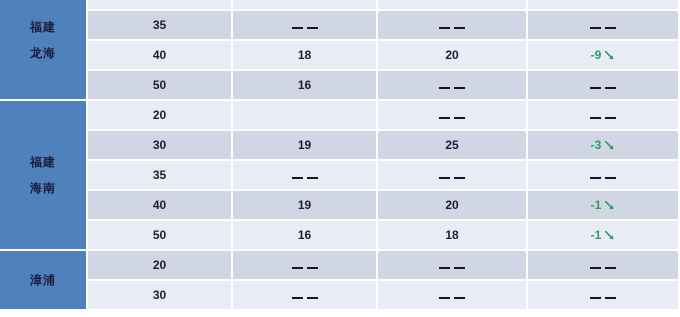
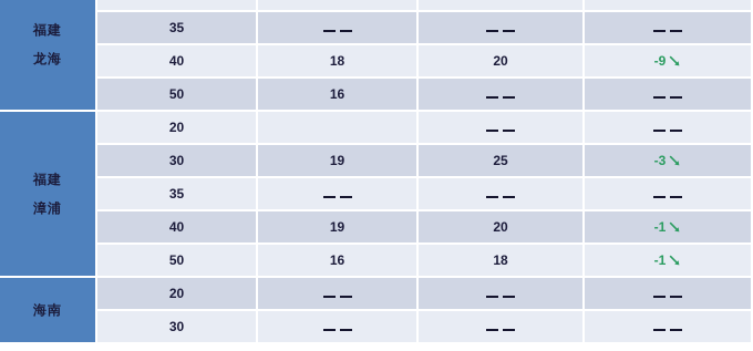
  35
  40	18	20	-9
  50	16
- 福建海南	20
+ 福建漳浦	20
  30	19	25	-3
  35
  40	19	20	-1
  50	16	18	-1
- 漳浦	20
+ 海南	20
  30
